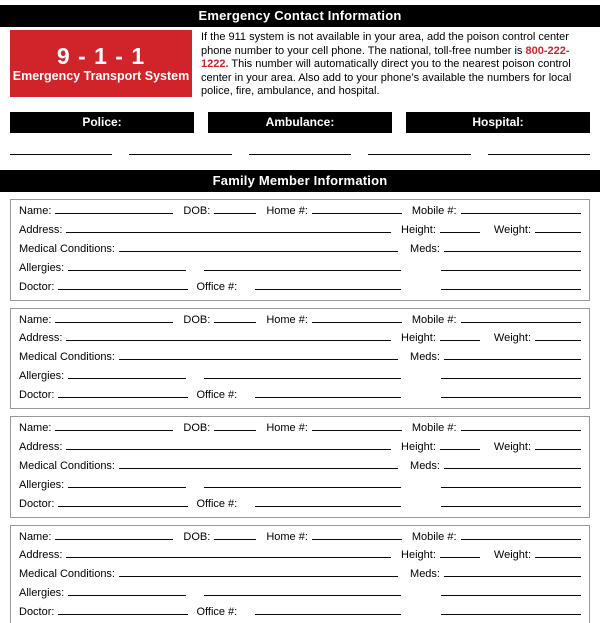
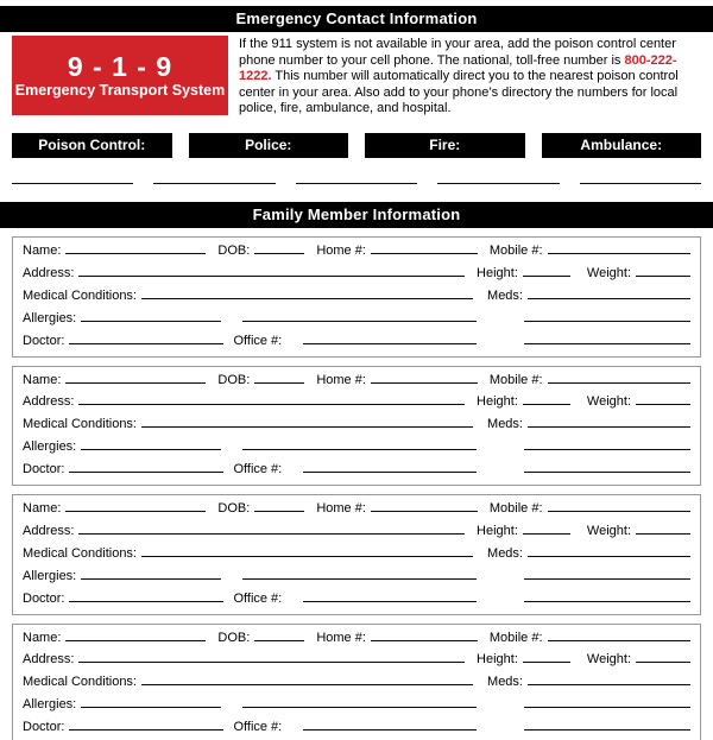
  Emergency Contact Information
- 9 - 1 - 1
+ 9 - 1 - 9
  Emergency Transport System
- If the 911 system is not available in your area, add the poison control center phone number to your cell phone. The national, toll-free number is 800-222-1222. This number will automatically direct you to the nearest poison control center in your area. Also add to your phone’s available the numbers for local police, fire, ambulance, and hospital.
+ If the 911 system is not available in your area, add the poison control center phone number to your cell phone. The national, toll-free number is 800-222-1222. This number will automatically direct you to the nearest poison control center in your area. Also add to your phone’s directory the numbers for local police, fire, ambulance, and hospital.
+ Poison Control:
  Police:
+ Fire:
  Ambulance:
- Hospital:
  Family Member Information
  Name:
  DOB:
  Home #:
  Mobile #:
  Address:
  Height:
  Weight:
  Medical Conditions:
  Meds:
  Allergies:
  Doctor:
  Office #:
  Name:
  DOB:
  Home #:
  Mobile #:
  Address:
  Height:
  Weight:
  Medical Conditions:
  Meds:
  Allergies:
  Doctor:
  Office #:
  Name:
  DOB:
  Home #:
  Mobile #:
  Address:
  Height:
  Weight:
  Medical Conditions:
  Meds:
  Allergies:
  Doctor:
  Office #:
  Name:
  DOB:
  Home #:
  Mobile #:
  Address:
  Height:
  Weight:
  Medical Conditions:
  Meds:
  Allergies:
  Doctor:
  Office #:
